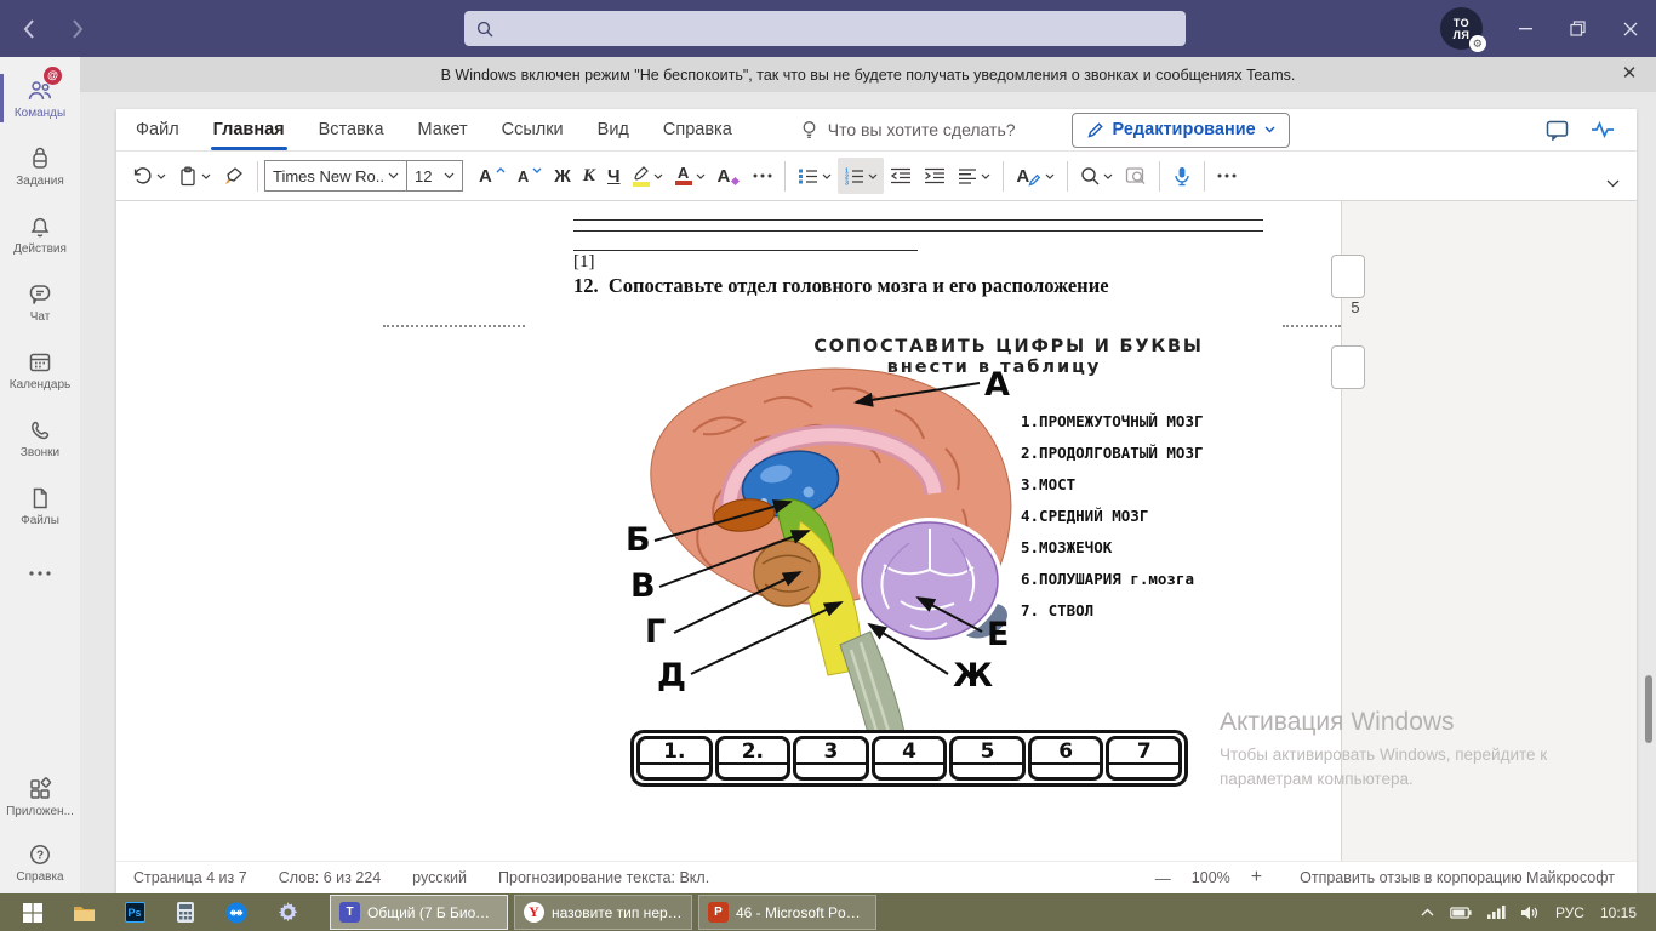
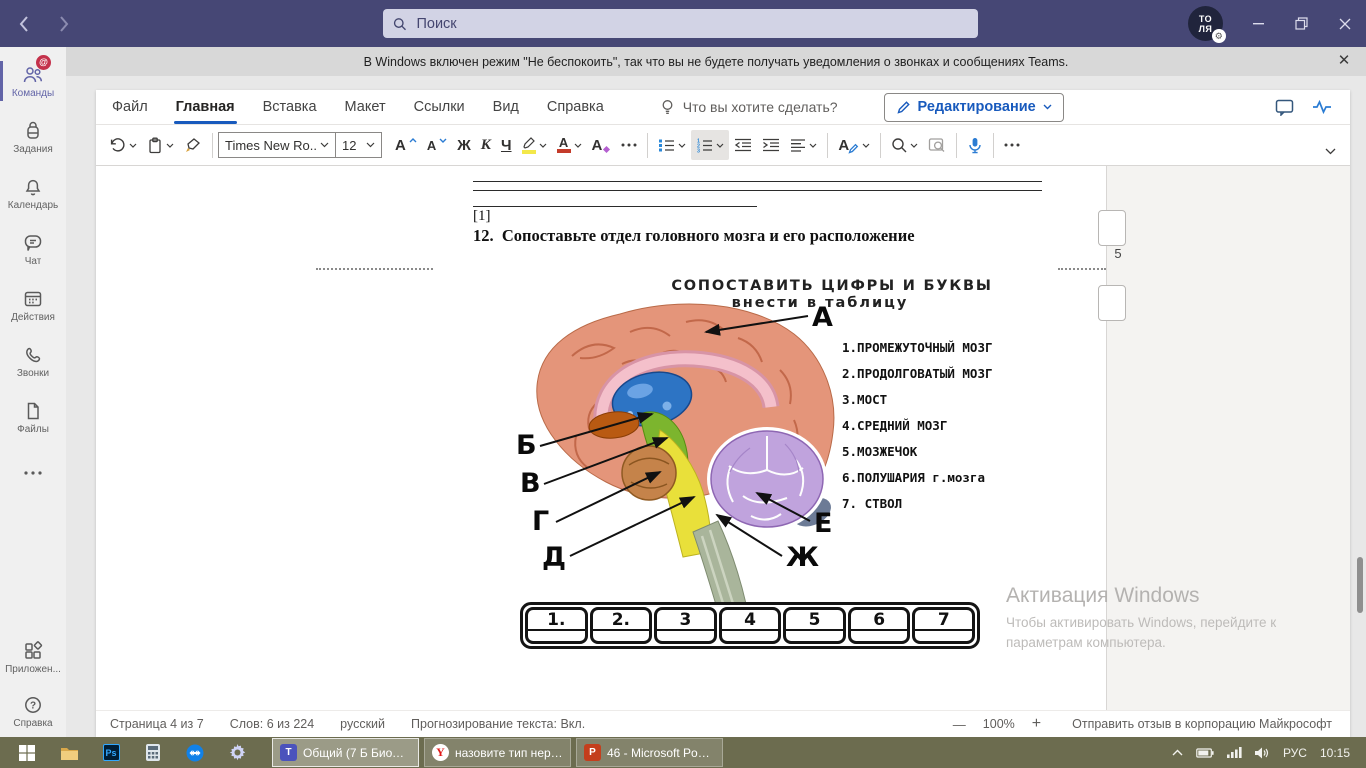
+ Поиск
  ТО
  ЛЯ
  ⚙
  В Windows включен режим "Не беспокоить", так что вы не будете получать уведомления о звонках и сообщениях Teams.
  ✕
  @
  Команды
  Задания
- Действия
+ Календарь
  Чат
- Календарь
+ Действия
  Звонки
  Файлы
  Приложен...
  ?
  Справка
  Файл
  Главная
  Вставка
  Макет
  Ссылки
  Вид
  Справка
  Что вы хотите сделать?
  Редактирование
  Times New Ro..
  12
  А
  А
  Ж
  К
  Ч
  А
  А
  А
  [1]
  12. Сопоставьте отдел головного мозга и его расположение
  5
  СОПОСТАВИТЬ ЦИФРЫ И БУКВЫ
  внести в таблицу
  А
  Б
  В
  Г
  Д
  Е
  Ж
  1.ПРОМЕЖУТОЧНЫЙ МОЗГ
  2.ПРОДОЛГОВАТЫЙ МОЗГ
  3.МОСТ
  4.СРЕДНИЙ МОЗГ
  5.МОЗЖЕЧОК
  6.ПОЛУШАРИЯ г.мозга
  7. СТВОЛ
  1.
  2.
  3
  4
  5
  6
  7
  Активация Windows
  Чтобы активировать Windows, перейдите к
  параметрам компьютера.
  Страница 4 из 7
  Слов: 6 из 224
  русский
  Прогнозирование текста: Вкл.
  —
  100%
  +
  Отправить отзыв в корпорацию Майкрософт
  Ps
  T
  Общий (7 Б Биолог.
  Y
  назовите тип нервн
  P
  46 - Microsoft Power
  РУС
  10:15
